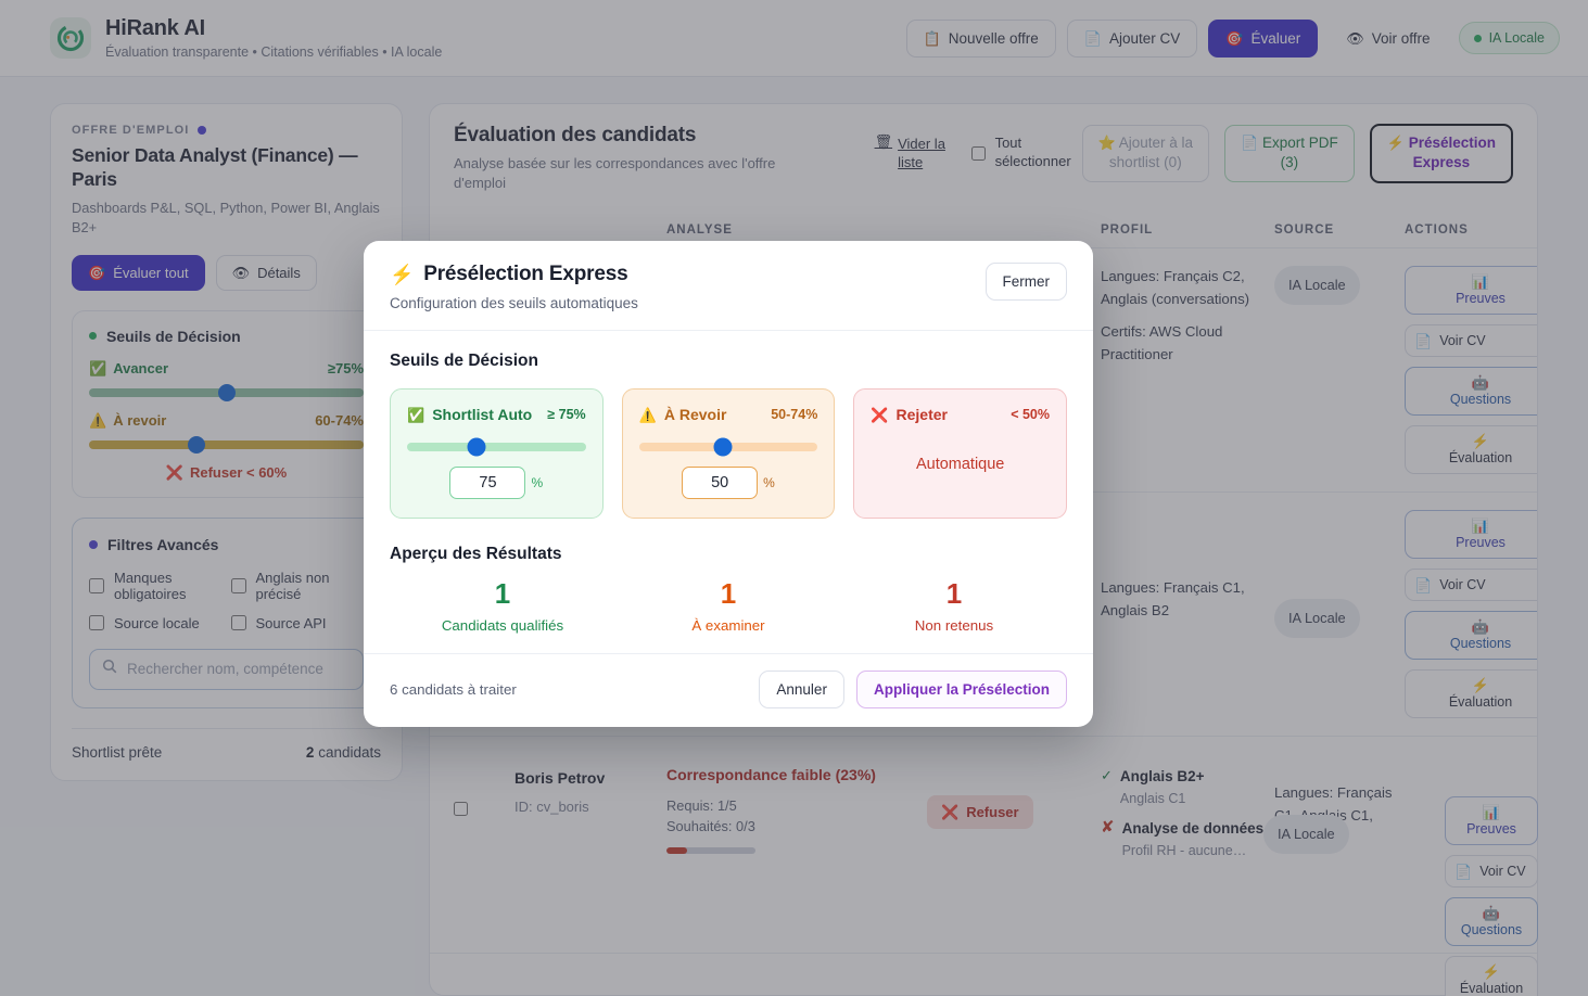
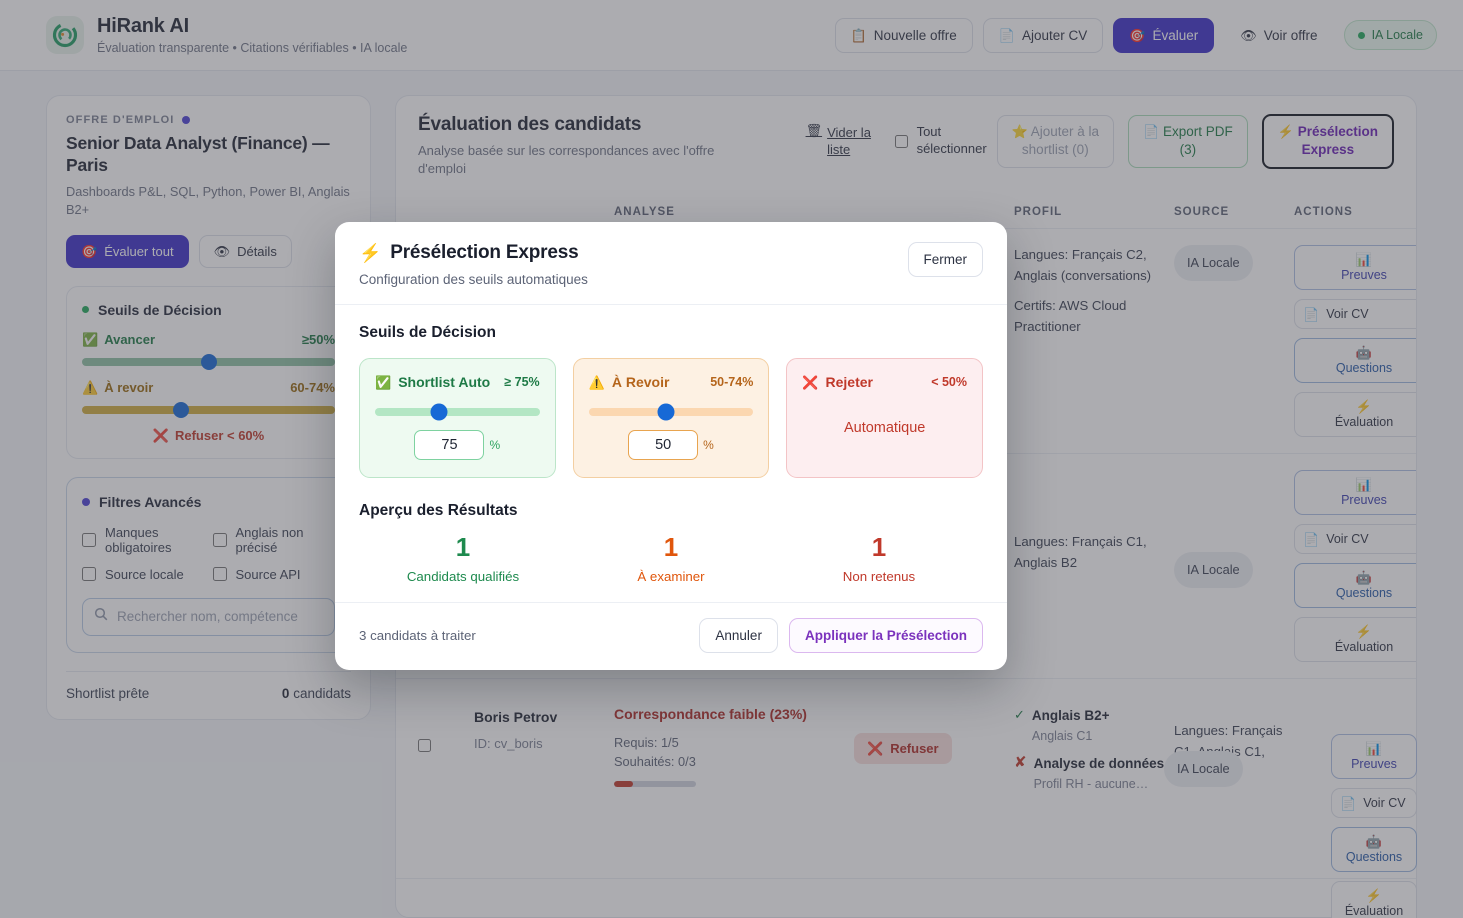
  HiRank AI
  Évaluation transparente • Citations vérifiables • IA locale
  📋
  Nouvelle offre
  📄
  Ajouter CV
  🎯
  Évaluer
  👁
  Voir offre
  IA Locale
  OFFRE D'EMPLOI
  Senior Data Analyst (Finance) — Paris
  Dashboards P&L, SQL, Python, Power BI, Anglais B2+
  🎯
  Évaluer tout
  👁
  Détails
  Seuils de Décision
  ✅
  Avancer
- ≥75%
+ ≥50%
  ⚠️
  À revoir
  60-74%
  ❌
  Refuser < 60%
  Filtres Avancés
  Manques obligatoires
  Anglais non précisé
  Source locale
  Source API
  Rechercher nom, compétence
  Shortlist prête
- 2 candidats
+ 0 candidats
  Évaluation des candidats
  Analyse basée sur les correspondances avec l'offre d'emploi
  🗑
  Vider la liste
  Tout sélectionner
  ⭐ Ajouter à la
  shortlist (0)
  📄 Export PDF
  (3)
  ⚡ Présélection
  Express
  ANALYSE
  PROFIL
  SOURCE
  ACTIONS
  Langues: Français C2, Anglais (conversations)
  Certifs: AWS Cloud Practitioner
  IA Locale
  📊
  Preuves
  📄
  Voir CV
  🤖
  Questions
  ⚡
  Évaluation
  Langues: Français C1, Anglais B2
  IA Locale
  📊
  Preuves
  📄
  Voir CV
  🤖
  Questions
  ⚡
  Évaluation
  Boris Petrov
  ID: cv_boris
  Correspondance faible (23%)
  Requis: 1/5
  Souhaités: 0/3
  ❌
  Refuser
  ✓
  Anglais B2+
  Anglais C1
  ✘
  Analyse de données
  Profil RH - aucune…
  IA Locale
  📊
  Preuves
  📄
  Voir CV
  🤖
  Questions
  ⚡
  Évaluation
  ⚡
  Présélection Express
  Configuration des seuils automatiques
  Fermer
  Seuils de Décision
  ✅
  Shortlist Auto
  ≥ 75%
  75
  %
  ⚠️
  À Revoir
  50-74%
  50
  %
  ❌
  Rejeter
  < 50%
  Automatique
  Aperçu des Résultats
  1
  Candidats qualifiés
  1
  À examiner
  1
  Non retenus
- 6 candidats à traiter
+ 3 candidats à traiter
  Annuler
  Appliquer la Présélection
